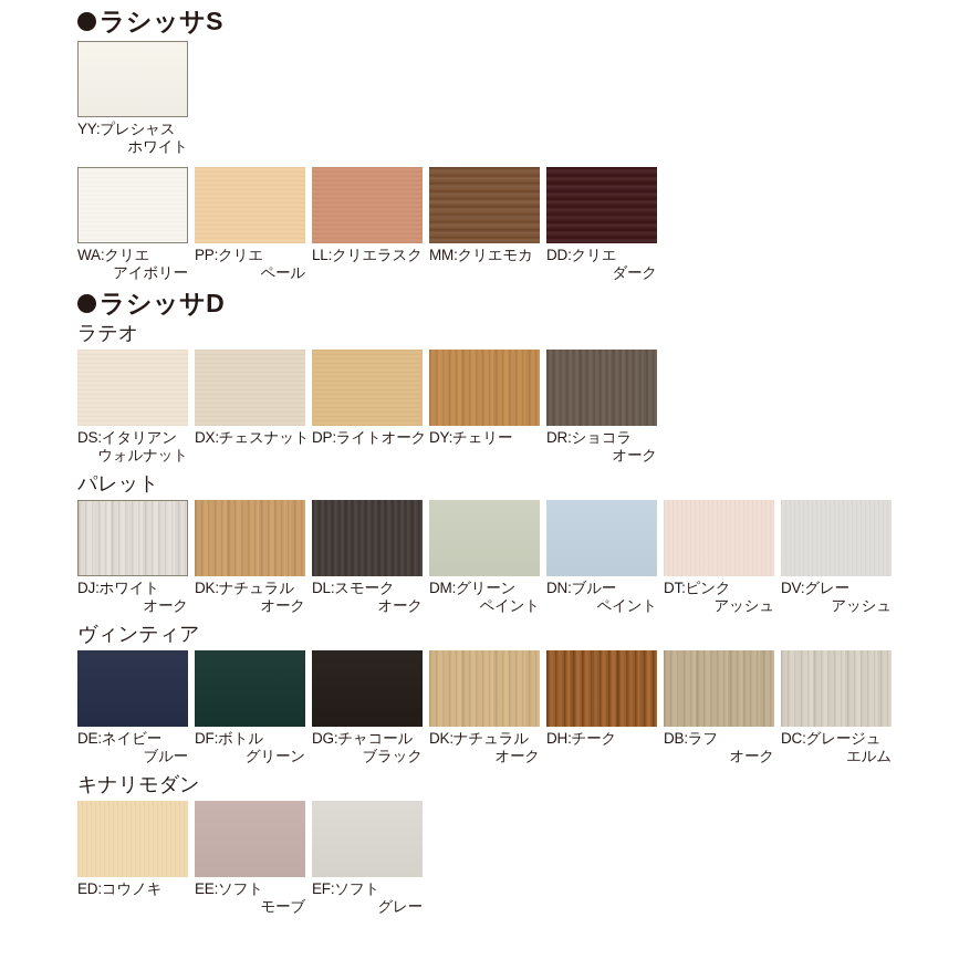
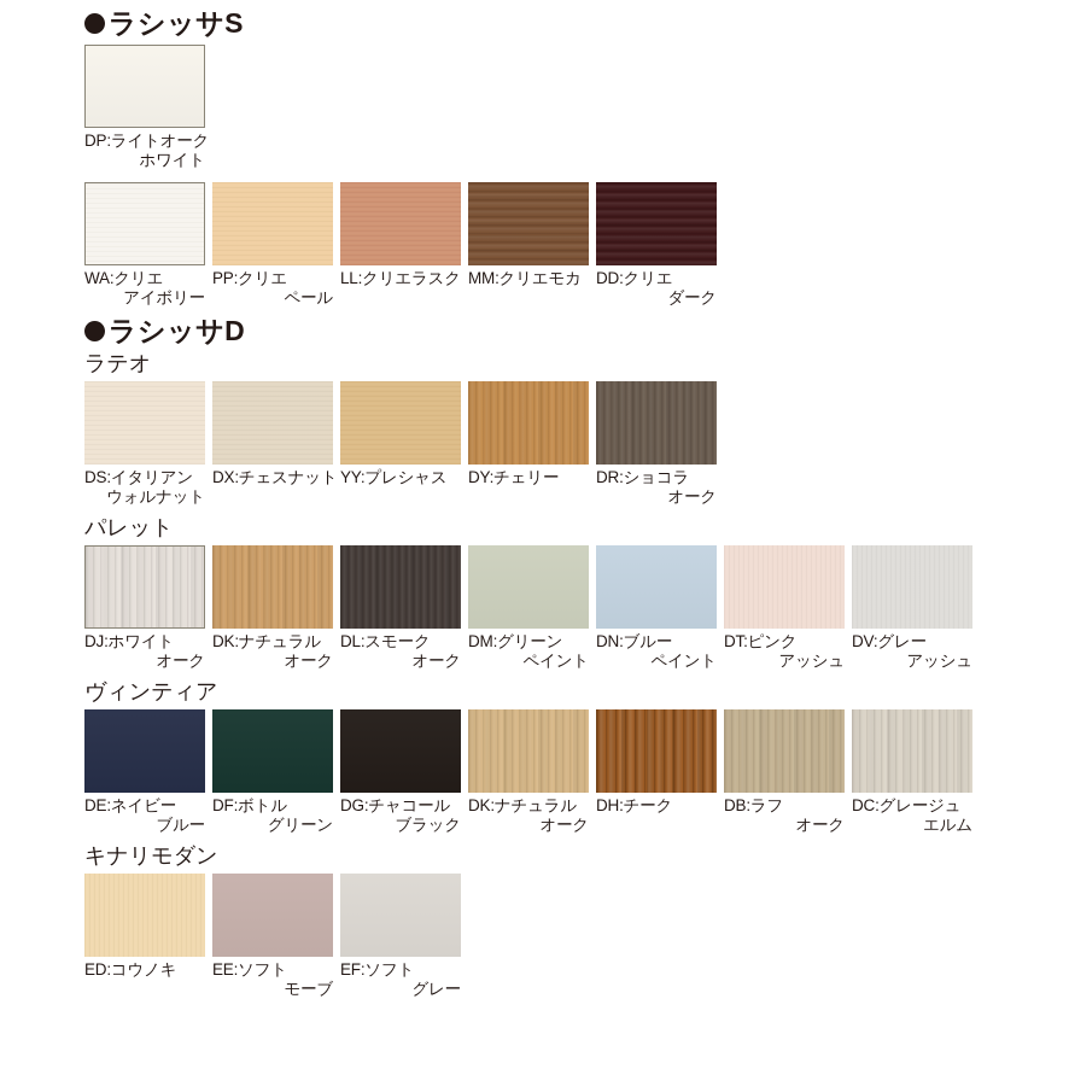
  ラシッサS
- YY:プレシャス
+ DP:ライトオーク
  ホワイト
  WA:クリエ
  アイボリー
  PP:クリエ
  ペール
  LL:クリエラスク
  MM:クリエモカ
  DD:クリエ
  ダーク
  ラシッサD
  ラテオ
  DS:イタリアン
  ウォルナット
  DX:チェスナット
- DP:ライトオーク
+ YY:プレシャス
  DY:チェリー
  DR:ショコラ
  オーク
  パレット
  DJ:ホワイト
  オーク
  DK:ナチュラル
  オーク
  DL:スモーク
  オーク
  DM:グリーン
  ペイント
  DN:ブルー
  ペイント
  DT:ピンク
  アッシュ
  DV:グレー
  アッシュ
  ヴィンティア
  DE:ネイビー
  ブルー
  DF:ボトル
  グリーン
  DG:チャコール
  ブラック
  DK:ナチュラル
  オーク
  DH:チーク
  DB:ラフ
  オーク
  DC:グレージュ
  エルム
  キナリモダン
  ED:コウノキ
  EE:ソフト
  モーブ
  EF:ソフト
  グレー
